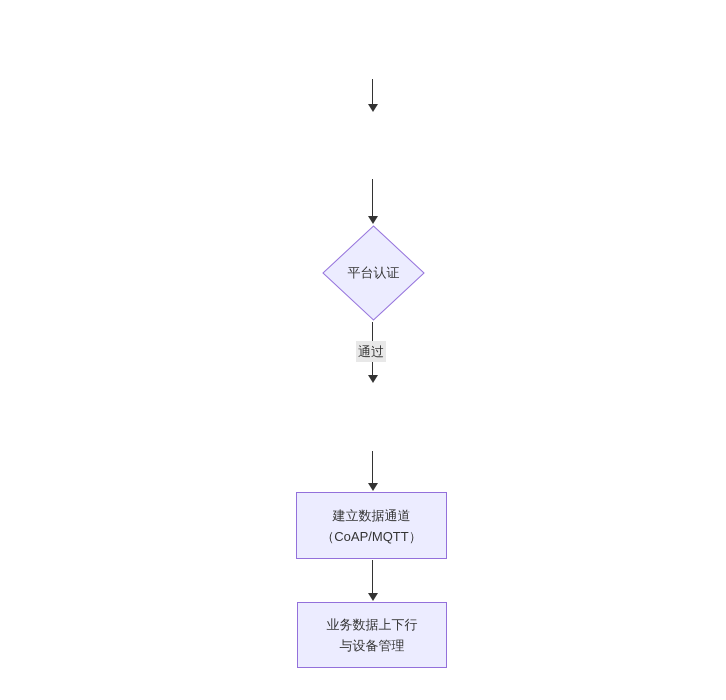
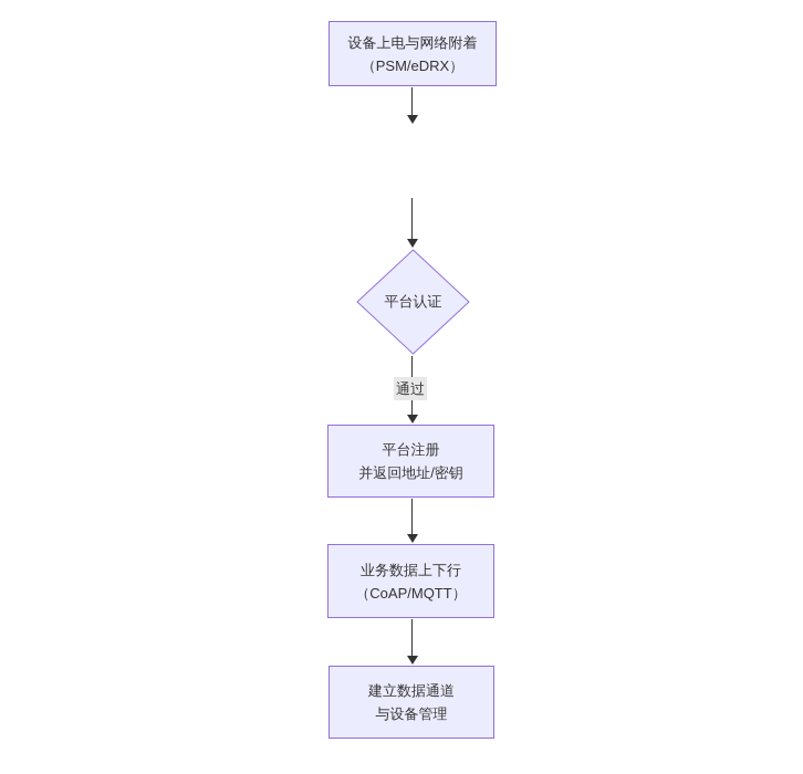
+ 设备上电与网络附着
+ （PSM/eDRX）
  平台认证
  通过
+ 平台注册
+ 并返回地址/密钥
- 建立数据通道
+ 业务数据上下行
  （CoAP/MQTT）
- 业务数据上下行
+ 建立数据通道
  与设备管理
